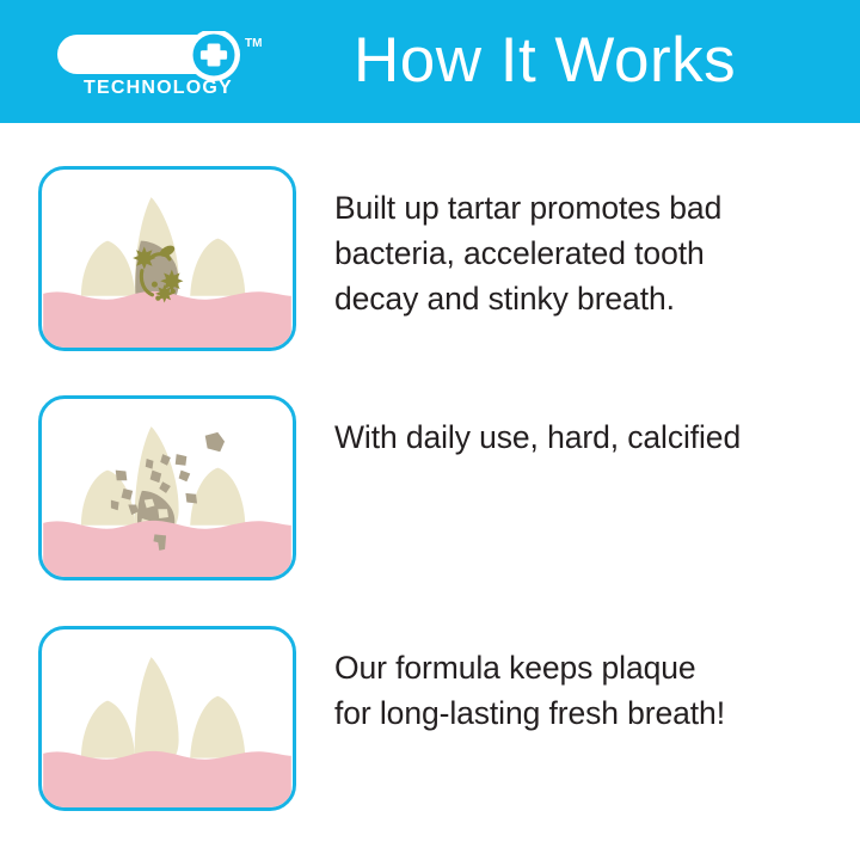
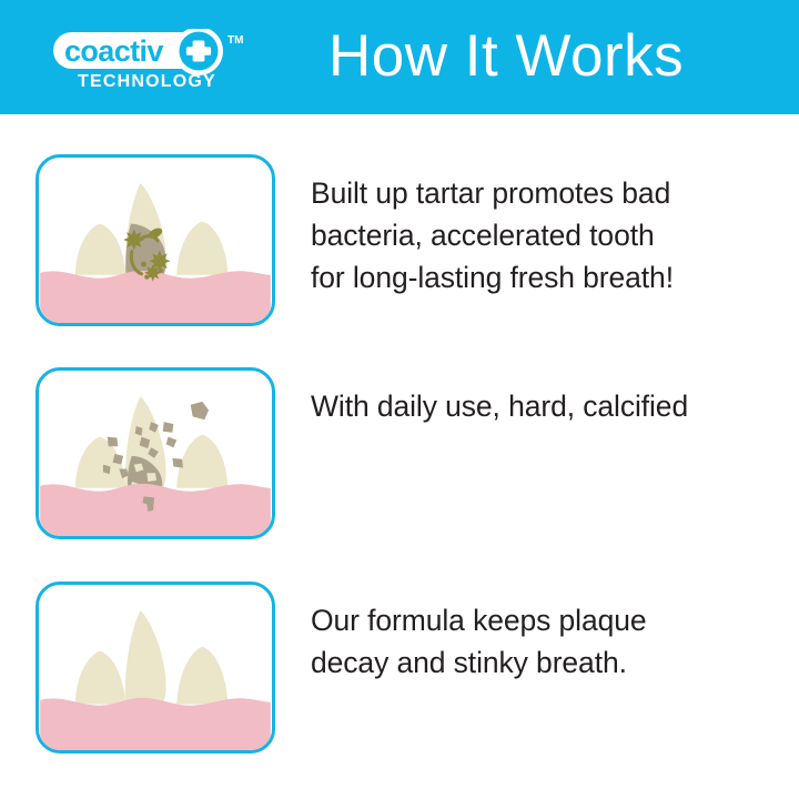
+ coactiv
  TM
  TECHNOLOGY
  How It Works
  Built up tartar promotes bad
  bacteria, accelerated tooth
- decay and stinky breath.
+ for long-lasting fresh breath!
  With daily use, hard, calcified
  Our formula keeps plaque
- for long-lasting fresh breath!
+ decay and stinky breath.
